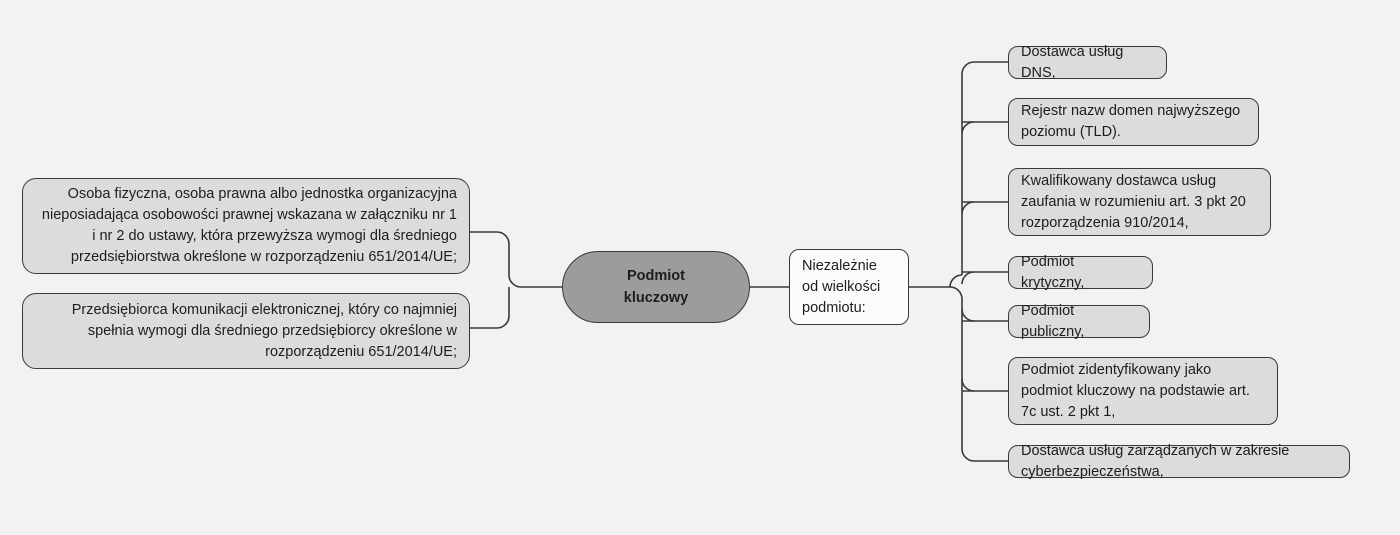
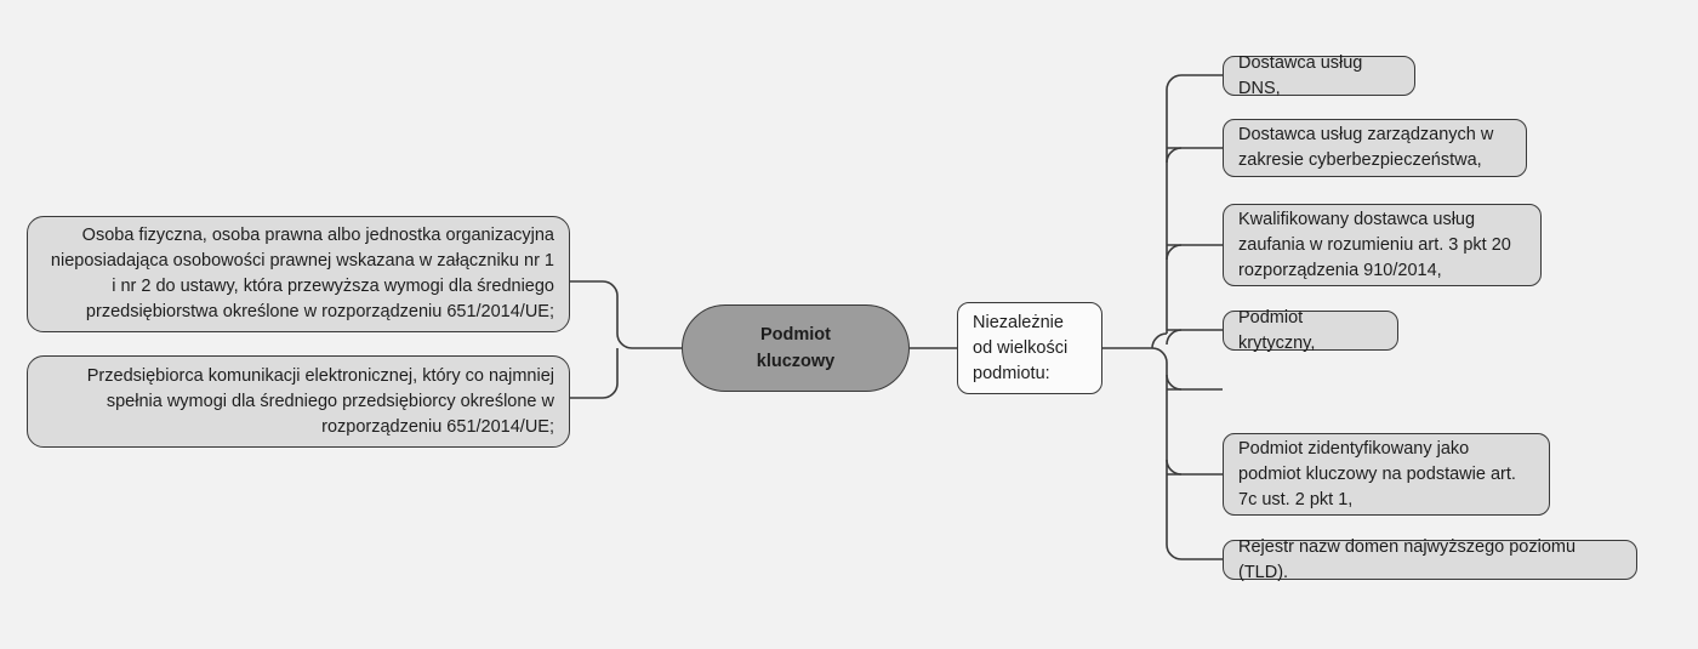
  Osoba fizyczna, osoba prawna albo jednostka organizacyjna nieposiadająca osobowości prawnej wskazana w załączniku nr 1 i nr 2 do ustawy, która przewyższa wymogi dla średniego przedsiębiorstwa określone w rozporządzeniu 651/2014/UE;
  Przedsiębiorca komunikacji elektronicznej, który co najmniej spełnia wymogi dla średniego przedsiębiorcy określone w rozporządzeniu 651/2014/UE;
  Podmiot
  kluczowy
  Niezależnie od wielkości podmiotu:
  Dostawca usług DNS,
- Rejestr nazw domen najwyższego poziomu (TLD).
+ Dostawca usług zarządzanych w zakresie cyberbezpieczeństwa,
  Kwalifikowany dostawca usług zaufania w rozumieniu art. 3 pkt 20 rozporządzenia 910/2014,
  Podmiot krytyczny,
- Podmiot publiczny,
  Podmiot zidentyfikowany jako podmiot kluczowy na podstawie art. 7c ust. 2 pkt 1,
- Dostawca usług zarządzanych w zakresie cyberbezpieczeństwa,
+ Rejestr nazw domen najwyższego poziomu (TLD).
